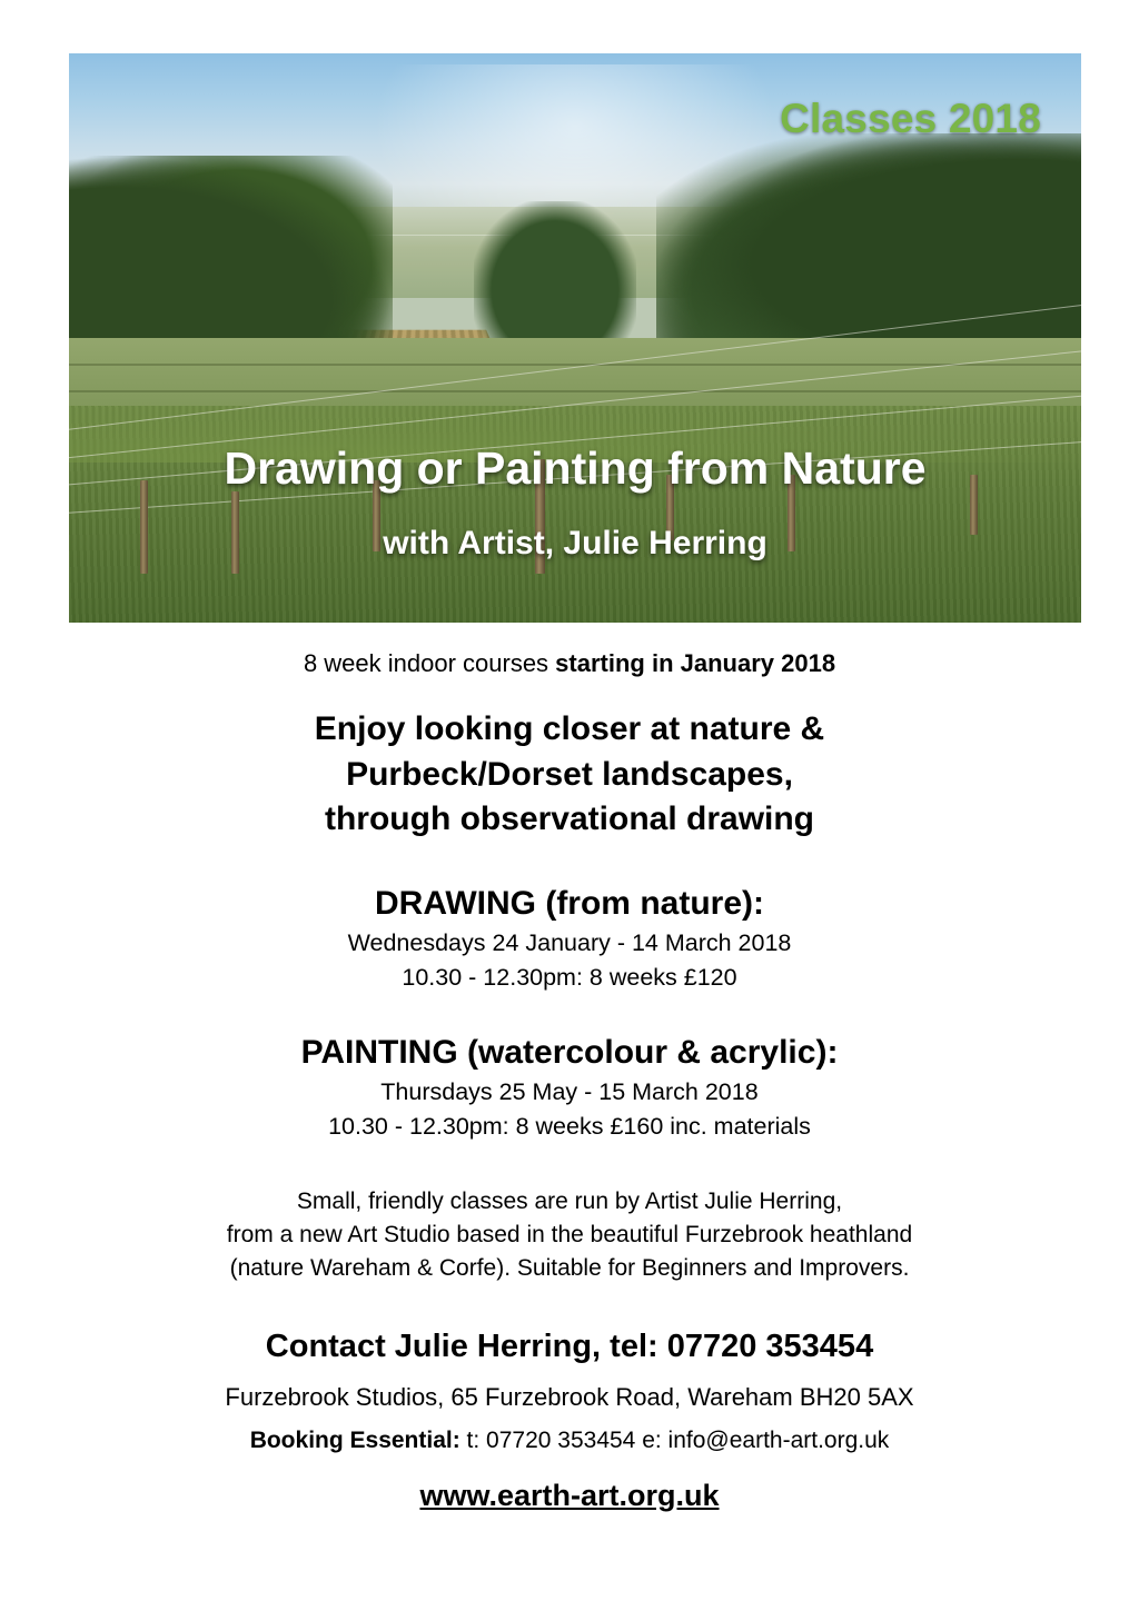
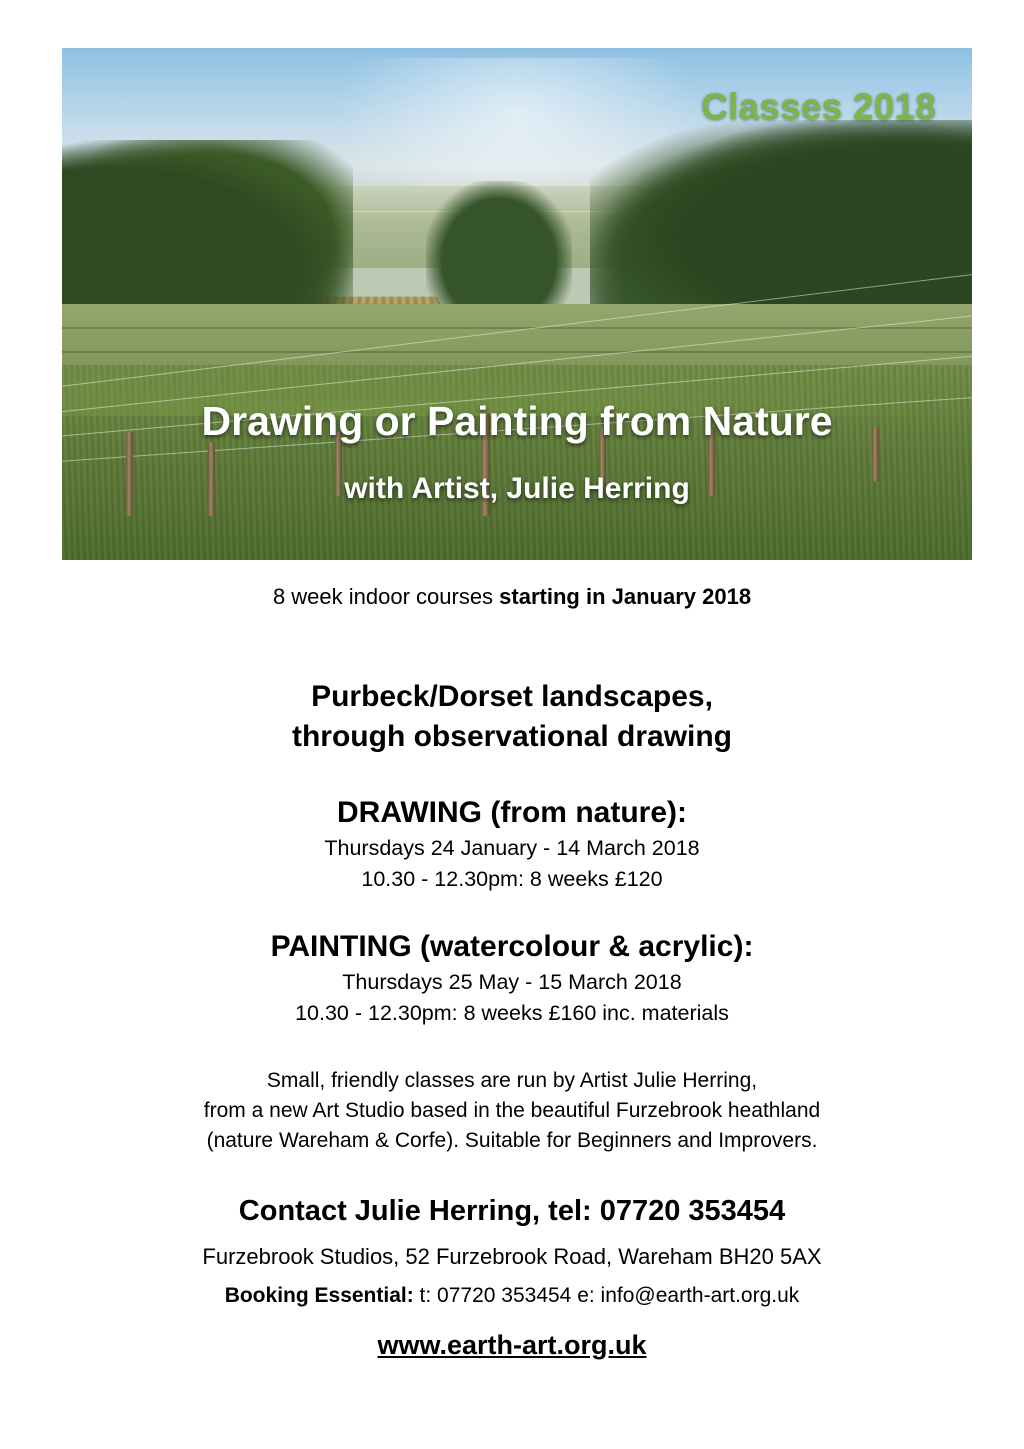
  Classes 2018
  Drawing or Painting from Nature
  with Artist, Julie Herring
  8 week indoor courses starting in January 2018
- Enjoy looking closer at nature &
  Purbeck/Dorset landscapes,
  through observational drawing
  DRAWING (from nature):
- Wednesdays 24 January - 14 March 2018
+ Thursdays 24 January - 14 March 2018
  10.30 - 12.30pm: 8 weeks £120
  PAINTING (watercolour & acrylic):
  Thursdays 25 May - 15 March 2018
  10.30 - 12.30pm: 8 weeks £160 inc. materials
  Small, friendly classes are run by Artist Julie Herring,
  from a new Art Studio based in the beautiful Furzebrook heathland
  (nature Wareham & Corfe). Suitable for Beginners and Improvers.
  Contact Julie Herring, tel: 07720 353454
- Furzebrook Studios, 65 Furzebrook Road, Wareham BH20 5AX
+ Furzebrook Studios, 52 Furzebrook Road, Wareham BH20 5AX
  Booking Essential: t: 07720 353454 e: info@earth-art.org.uk
  www.earth-art.org.uk
